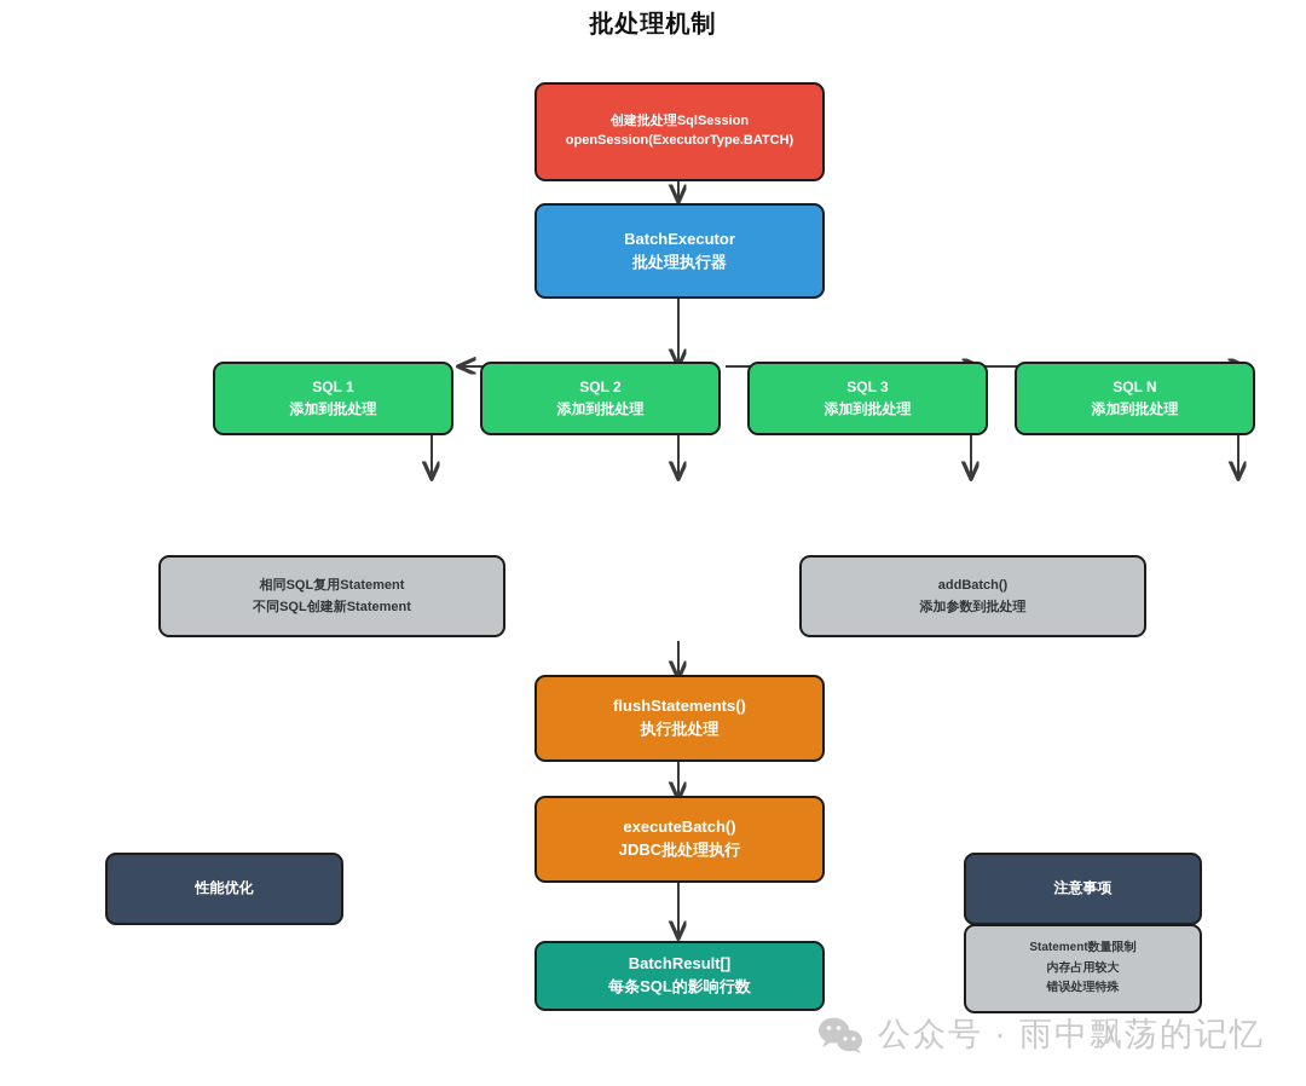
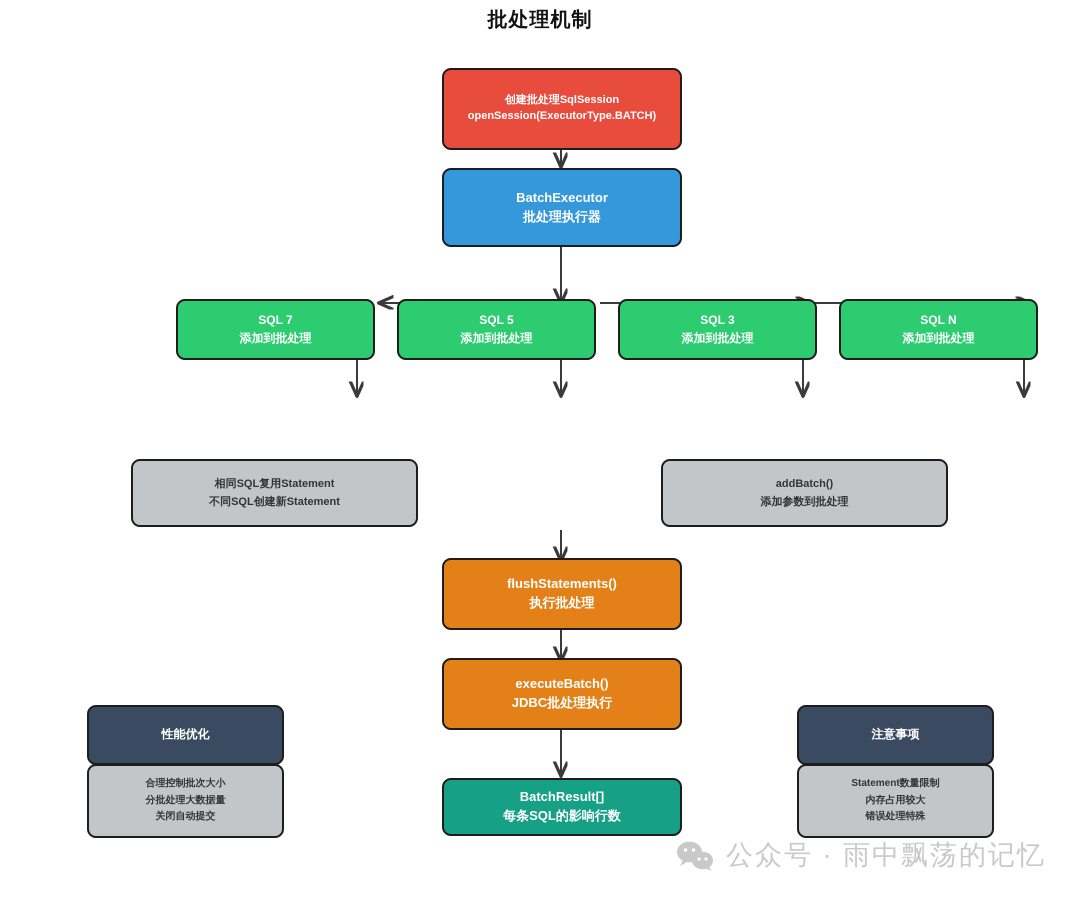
  批处理机制
  创建批处理SqlSession
  openSession(ExecutorType.BATCH)
  BatchExecutor
  批处理执行器
- SQL 1
+ SQL 7
  添加到批处理
- SQL 2
+ SQL 5
  添加到批处理
  SQL 3
  添加到批处理
  SQL N
  添加到批处理
  相同SQL复用Statement
  不同SQL创建新Statement
  addBatch()
  添加参数到批处理
  flushStatements()
  执行批处理
  executeBatch()
  JDBC批处理执行
  BatchResult[]
  每条SQL的影响行数
  性能优化
+ 合理控制批次大小
+ 分批处理大数据量
+ 关闭自动提交
  注意事项
  Statement数量限制
  内存占用较大
  错误处理特殊
  公众号 · 雨中飘荡的记忆
